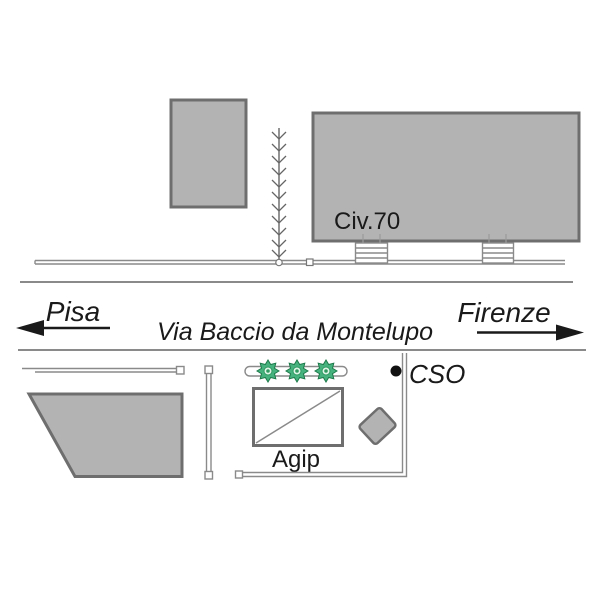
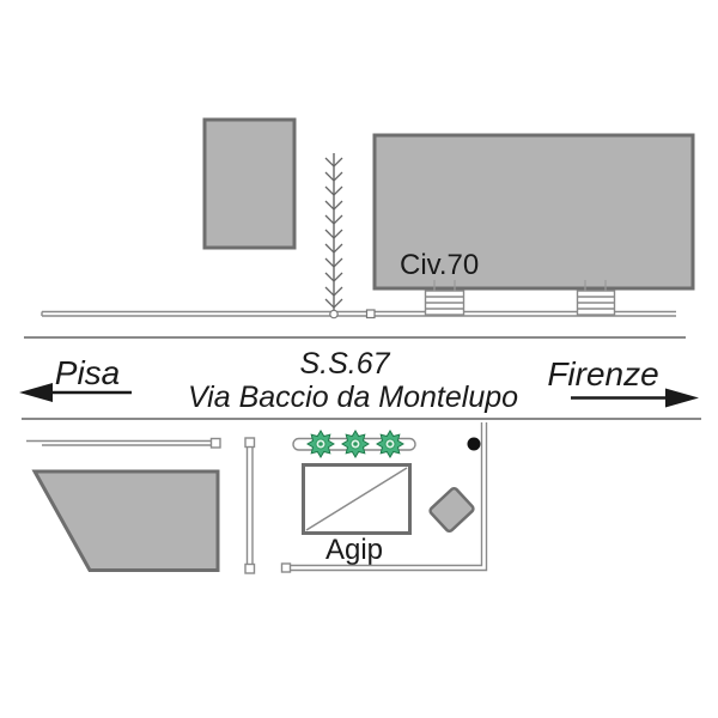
  Civ.70
  Pisa
+ S.S.67
  Via Baccio da Montelupo
  Firenze
  Agip
- CSO
